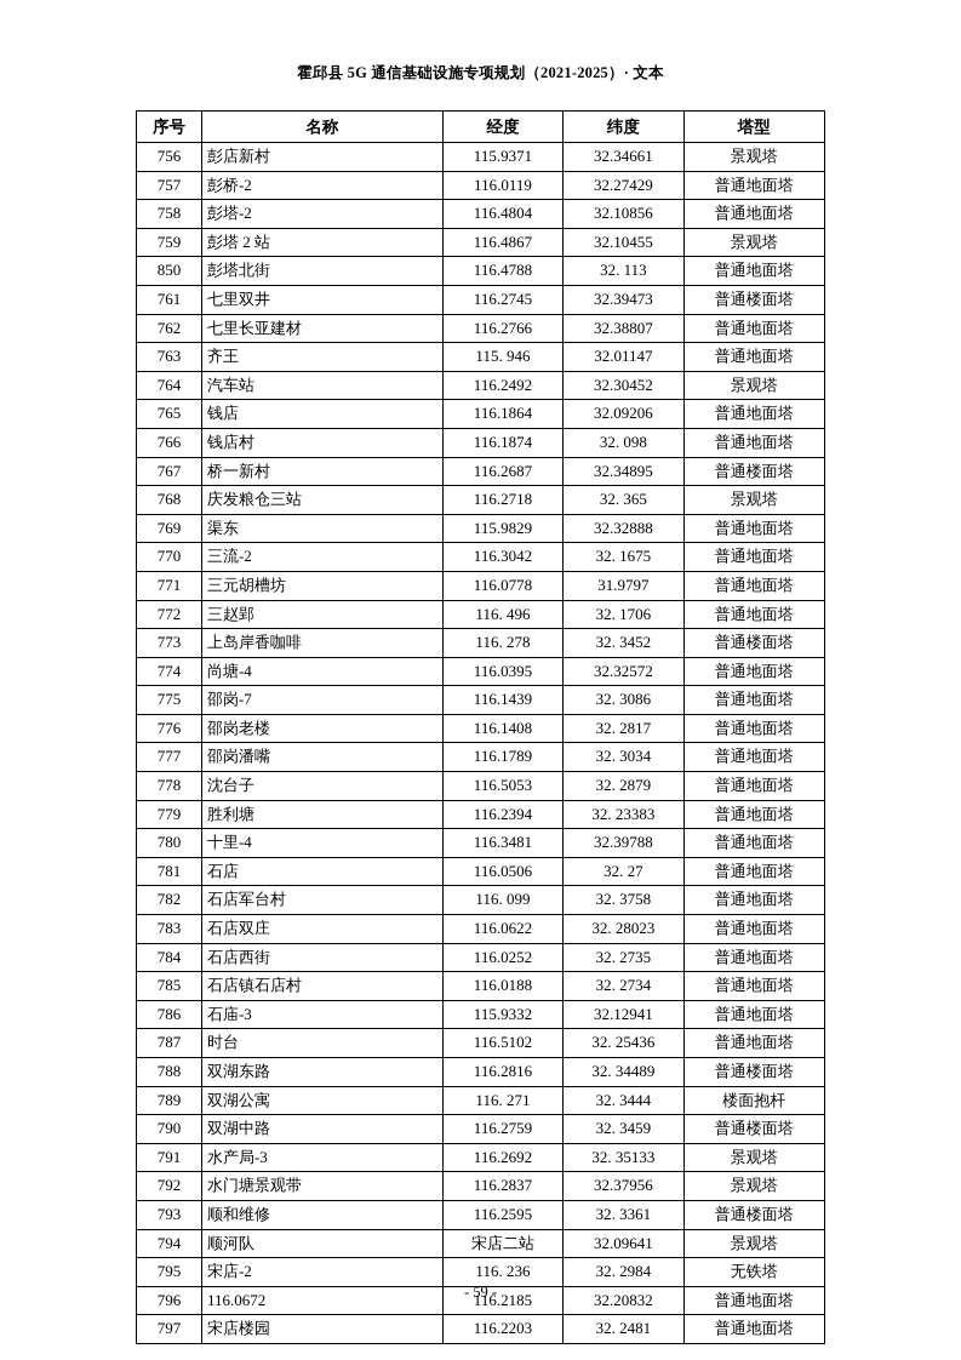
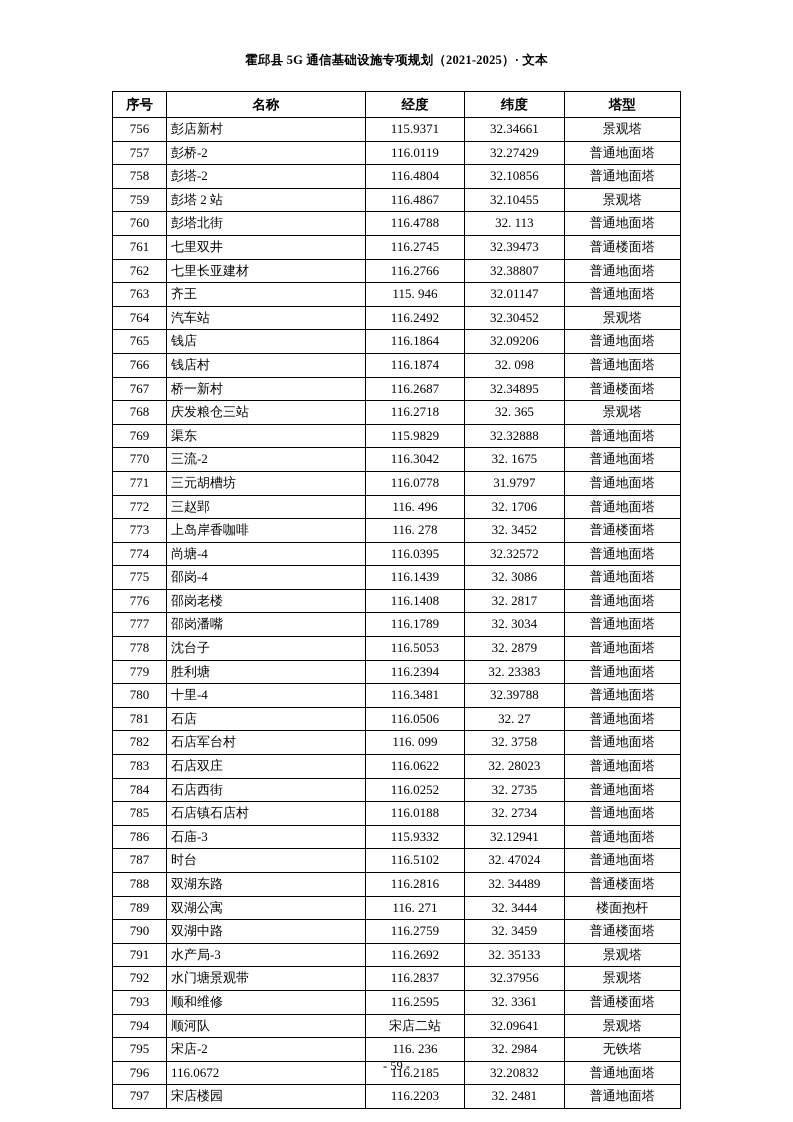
  霍邱县 5G 通信基础设施专项规划（2021-2025）· 文本
  序号	名称	经度	纬度	塔型
  756	彭店新村	115.9371	32.34661	景观塔
  757	彭桥-2	116.0119	32.27429	普通地面塔
  758	彭塔-2	116.4804	32.10856	普通地面塔
  759	彭塔 2 站	116.4867	32.10455	景观塔
- 850	彭塔北街	116.4788	32. 113	普通地面塔
+ 760	彭塔北街	116.4788	32. 113	普通地面塔
  761	七里双井	116.2745	32.39473	普通楼面塔
  762	七里长亚建材	116.2766	32.38807	普通地面塔
  763	齐王	115. 946	32.01147	普通地面塔
  764	汽车站	116.2492	32.30452	景观塔
  765	钱店	116.1864	32.09206	普通地面塔
  766	钱店村	116.1874	32. 098	普通地面塔
  767	桥一新村	116.2687	32.34895	普通楼面塔
  768	庆发粮仓三站	116.2718	32. 365	景观塔
  769	渠东	115.9829	32.32888	普通地面塔
  770	三流-2	116.3042	32. 1675	普通地面塔
  771	三元胡槽坊	116.0778	31.9797	普通地面塔
  772	三赵郢	116. 496	32. 1706	普通地面塔
  773	上岛岸香咖啡	116. 278	32. 3452	普通楼面塔
  774	尚塘-4	116.0395	32.32572	普通地面塔
- 775	邵岗-7	116.1439	32. 3086	普通地面塔
+ 775	邵岗-4	116.1439	32. 3086	普通地面塔
  776	邵岗老楼	116.1408	32. 2817	普通地面塔
  777	邵岗潘嘴	116.1789	32. 3034	普通地面塔
  778	沈台子	116.5053	32. 2879	普通地面塔
  779	胜利塘	116.2394	32. 23383	普通地面塔
  780	十里-4	116.3481	32.39788	普通地面塔
  781	石店	116.0506	32. 27	普通地面塔
  782	石店军台村	116. 099	32. 3758	普通地面塔
  783	石店双庄	116.0622	32. 28023	普通地面塔
  784	石店西街	116.0252	32. 2735	普通地面塔
  785	石店镇石店村	116.0188	32. 2734	普通地面塔
  786	石庙-3	115.9332	32.12941	普通地面塔
- 787	时台	116.5102	32. 25436	普通地面塔
+ 787	时台	116.5102	32. 47024	普通地面塔
  788	双湖东路	116.2816	32. 34489	普通楼面塔
  789	双湖公寓	116. 271	32. 3444	楼面抱杆
  790	双湖中路	116.2759	32. 3459	普通楼面塔
  791	水产局-3	116.2692	32. 35133	景观塔
  792	水门塘景观带	116.2837	32.37956	景观塔
  793	顺和维修	116.2595	32. 3361	普通楼面塔
  794	顺河队	宋店二站	32.09641	景观塔
  795	宋店-2	116. 236	32. 2984	无铁塔
  796	116.0672	116.2185	32.20832	普通地面塔
  797	宋店楼园	116.2203	32. 2481	普通地面塔
  - 59 -
